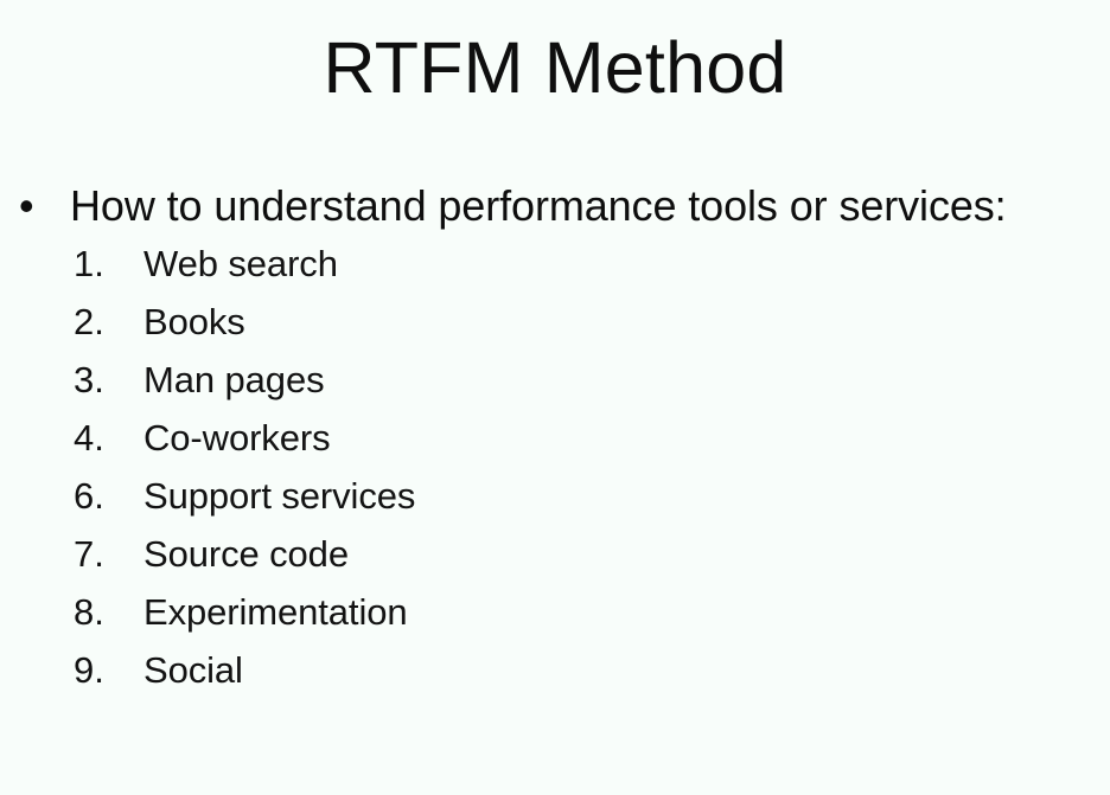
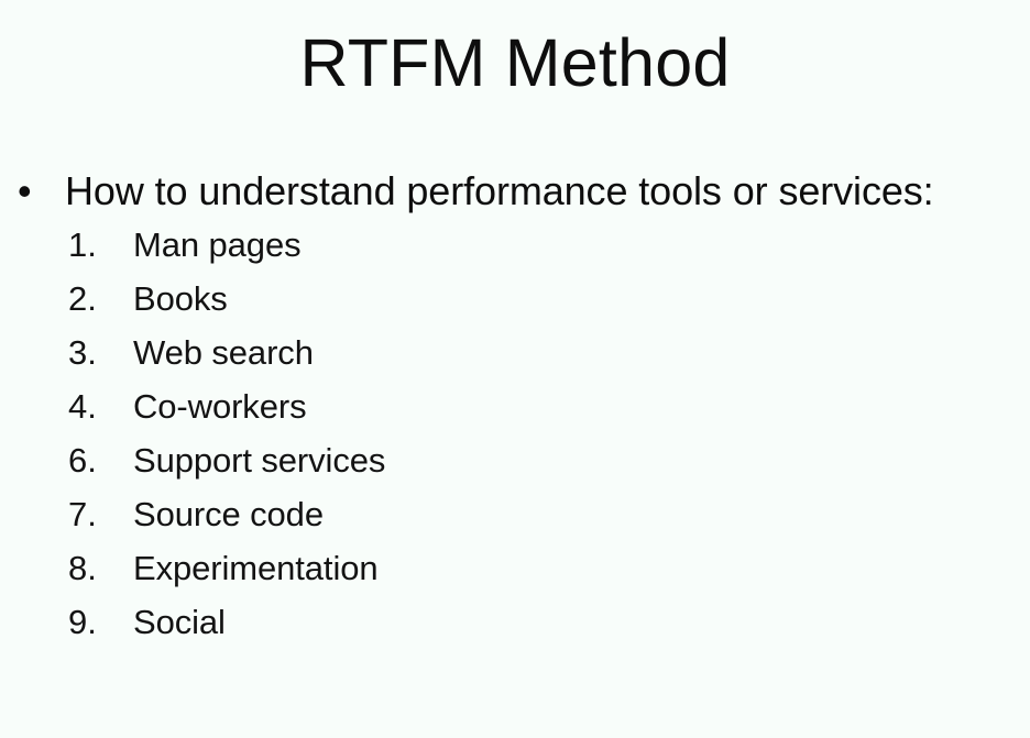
  RTFM Method
  •
  How to understand performance tools or services:
  1.
- Web search
+ Man pages
  2.
  Books
  3.
- Man pages
+ Web search
  4.
  Co-workers
  6.
  Support services
  7.
  Source code
  8.
  Experimentation
  9.
  Social
